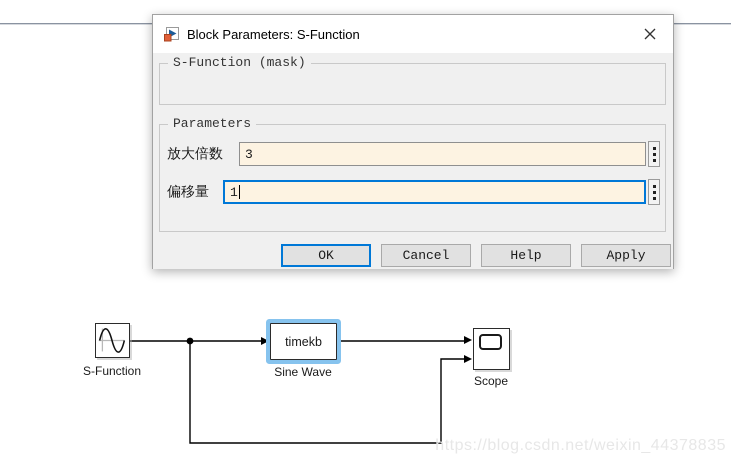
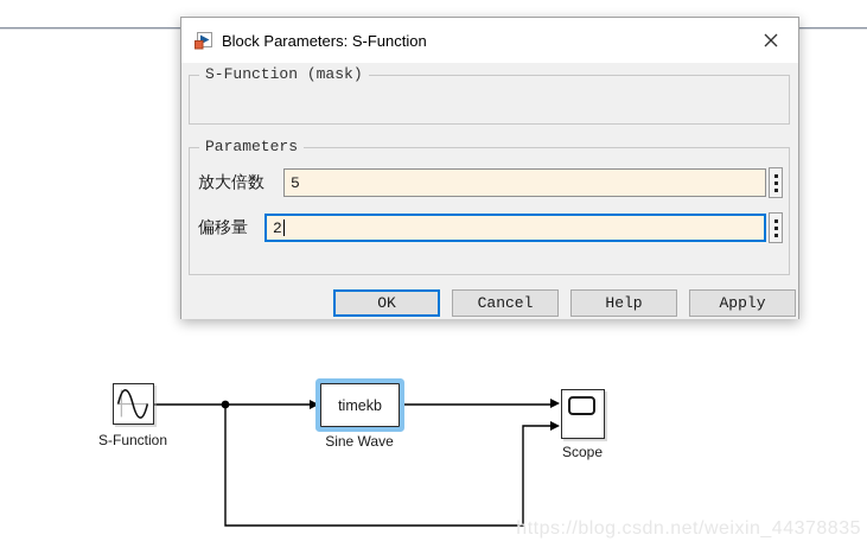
  S-Function
  timekb
  Sine Wave
  Scope
  https://blog.csdn.net/weixin_44378835
  Block Parameters: S-Function
  S-Function (mask)
  Parameters
  放大倍数
- 3
+ 5
  偏移量
- 1
+ 2
  OK
  Cancel
  Help
  Apply
